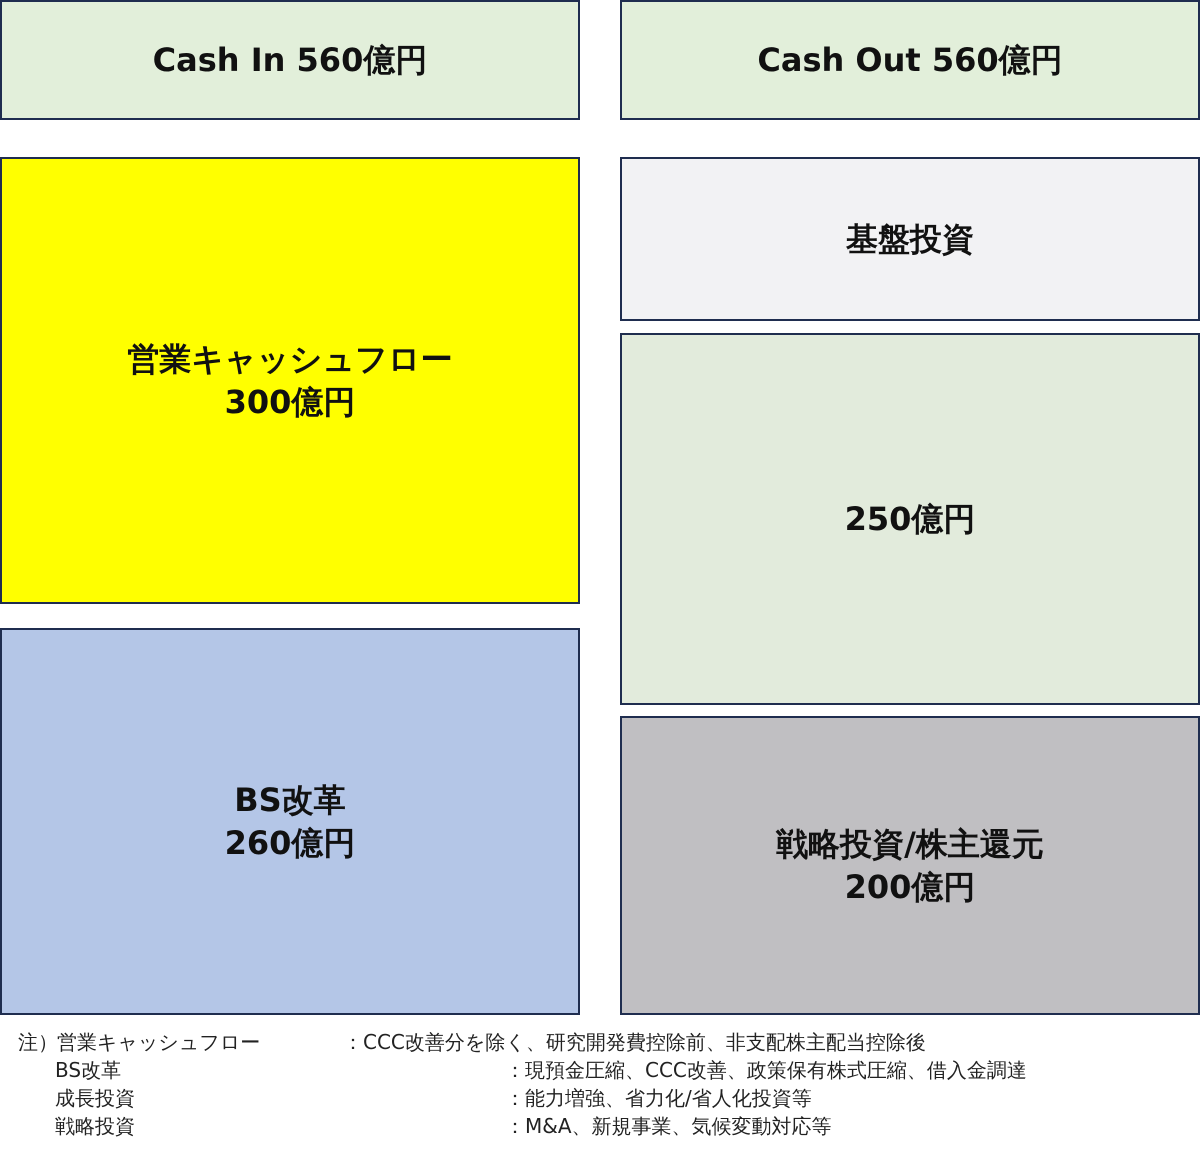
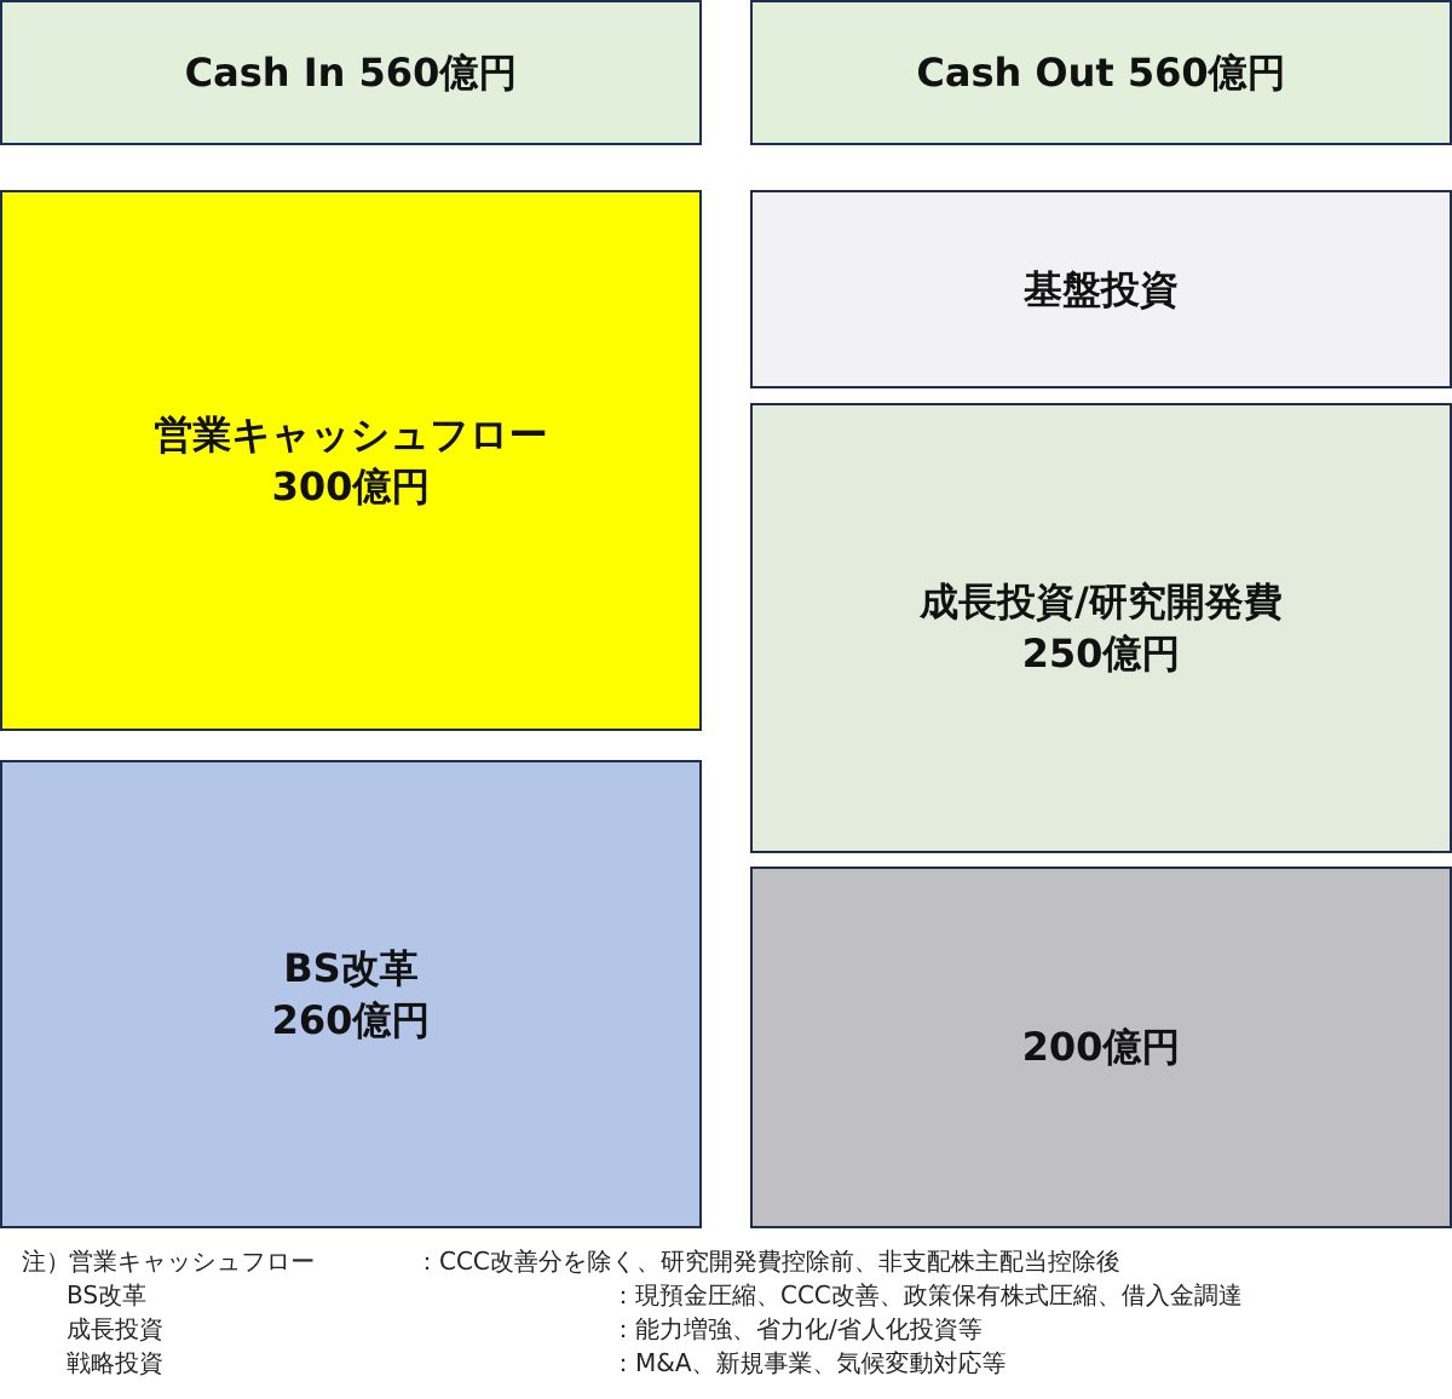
  Cash In 560億円
  Cash Out 560億円
  営業キャッシュフロー
  300億円
  BS改革
  260億円
  基盤投資
+ 成長投資/研究開発費
  250億円
- 戦略投資/株主還元
  200億円
  注）
  営業キャッシュフロー
  ：CCC改善分を除く、研究開発費控除前、非支配株主配当控除後
  BS改革
  ：現預金圧縮、CCC改善、政策保有株式圧縮、借入金調達
  成長投資
  ：能力増強、省力化/省人化投資等
  戦略投資
  ：M&A、新規事業、気候変動対応等
